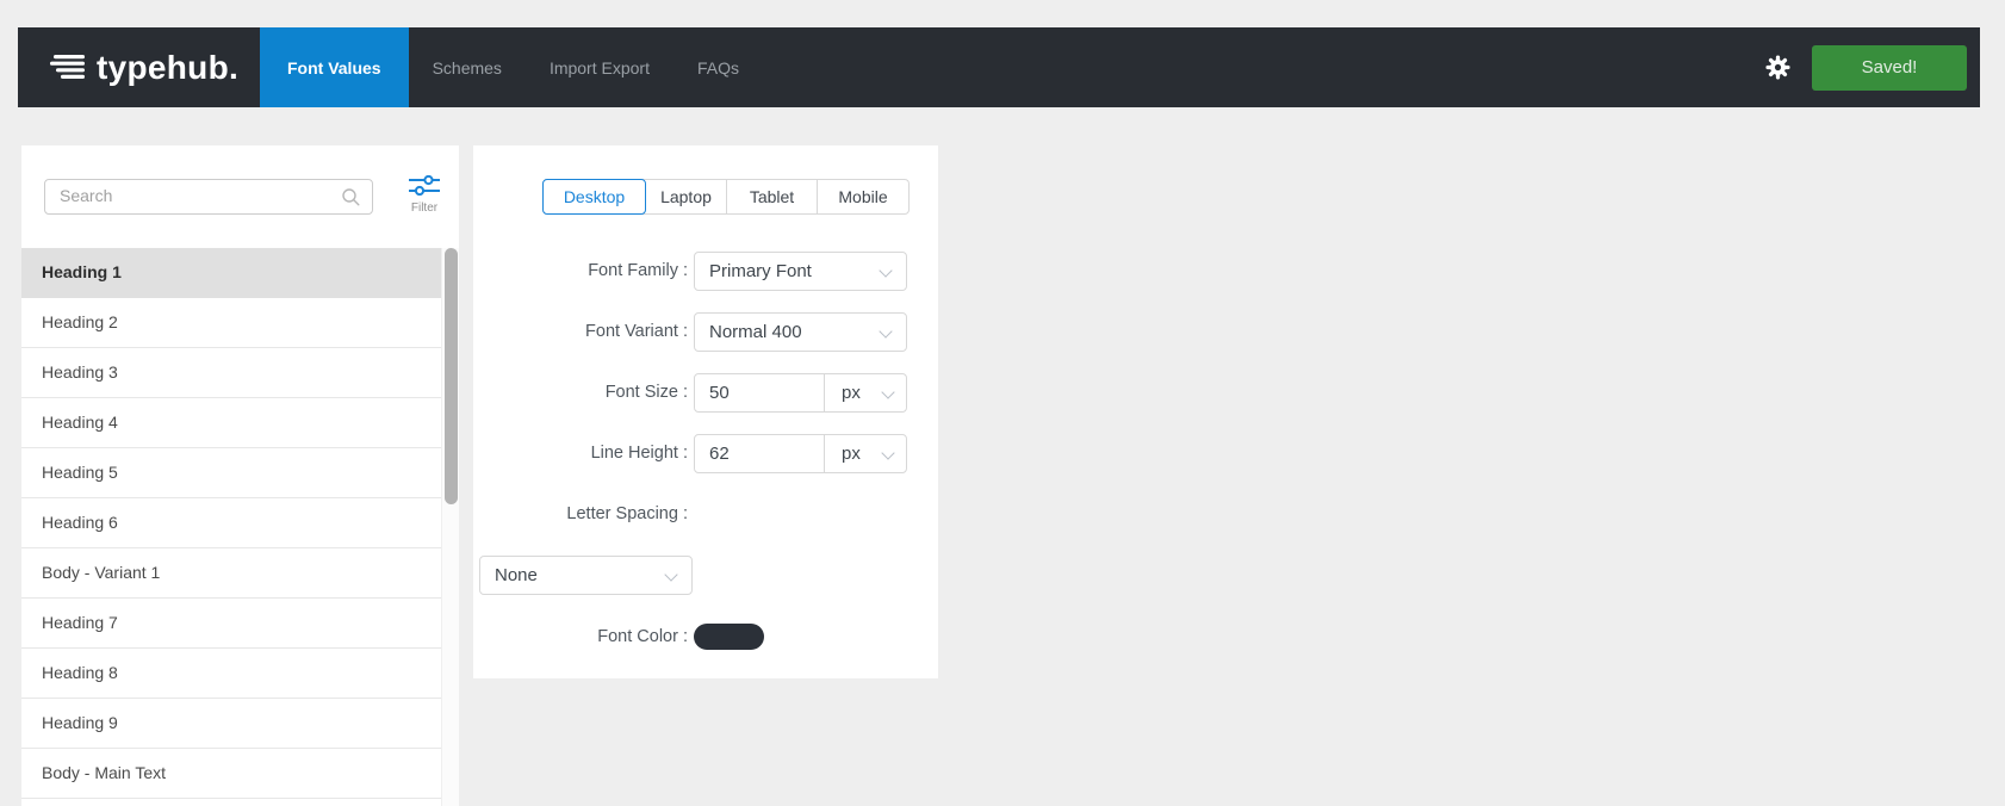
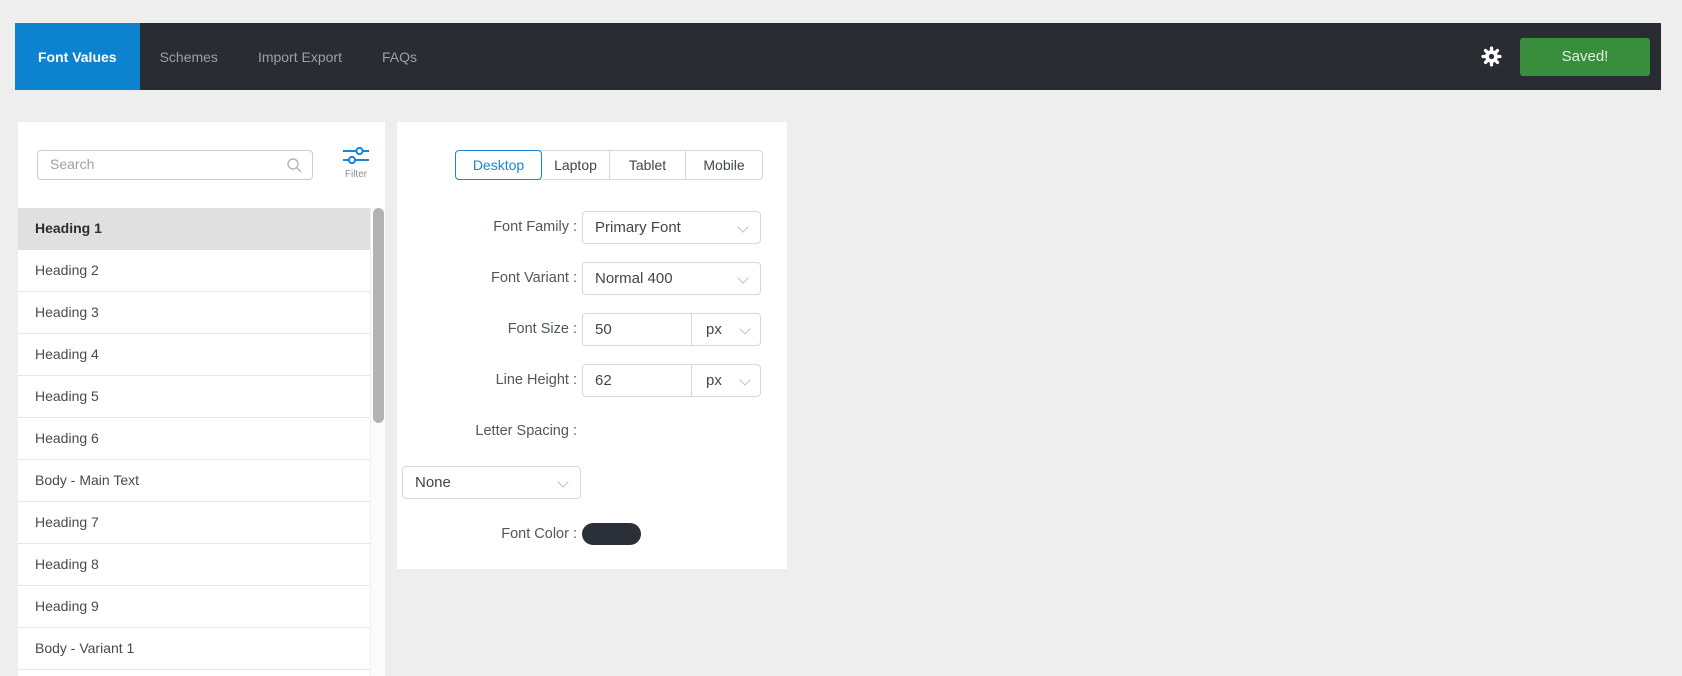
- typehub.
  Font Values
  Schemes
  Import Export
  FAQs
  Saved!
  Search
  Filter
  Heading 1
  Heading 2
  Heading 3
  Heading 4
  Heading 5
  Heading 6
- Body - Variant 1
+ Body - Main Text
  Heading 7
  Heading 8
  Heading 9
- Body - Main Text
+ Body - Variant 1
  Desktop
  Laptop
  Tablet
  Mobile
  Font Family :
  Primary Font
  Font Variant :
  Normal 400
  Font Size :
  50
  px
  Line Height :
  62
  px
  Letter Spacing :
  None
  Font Color :
